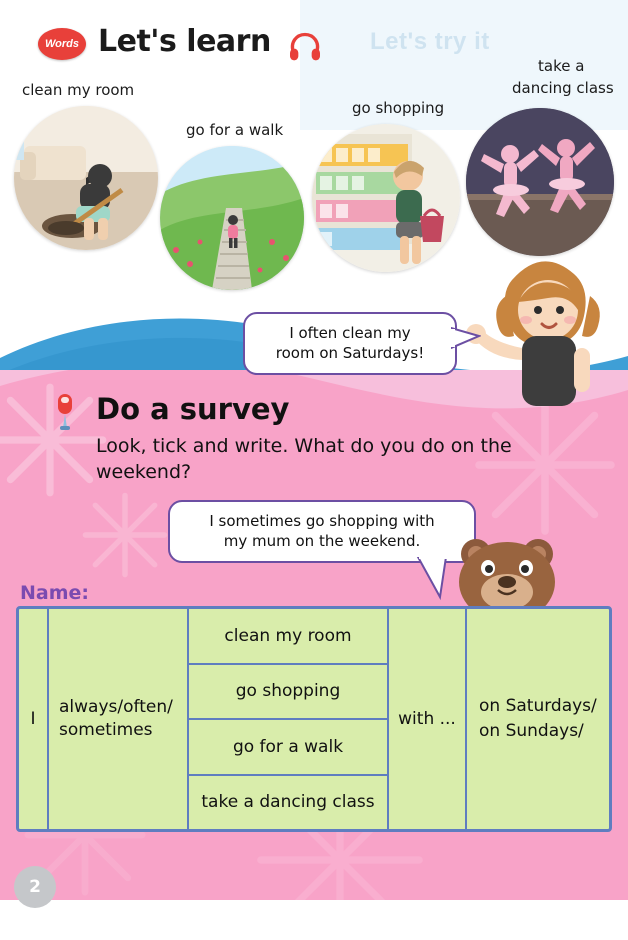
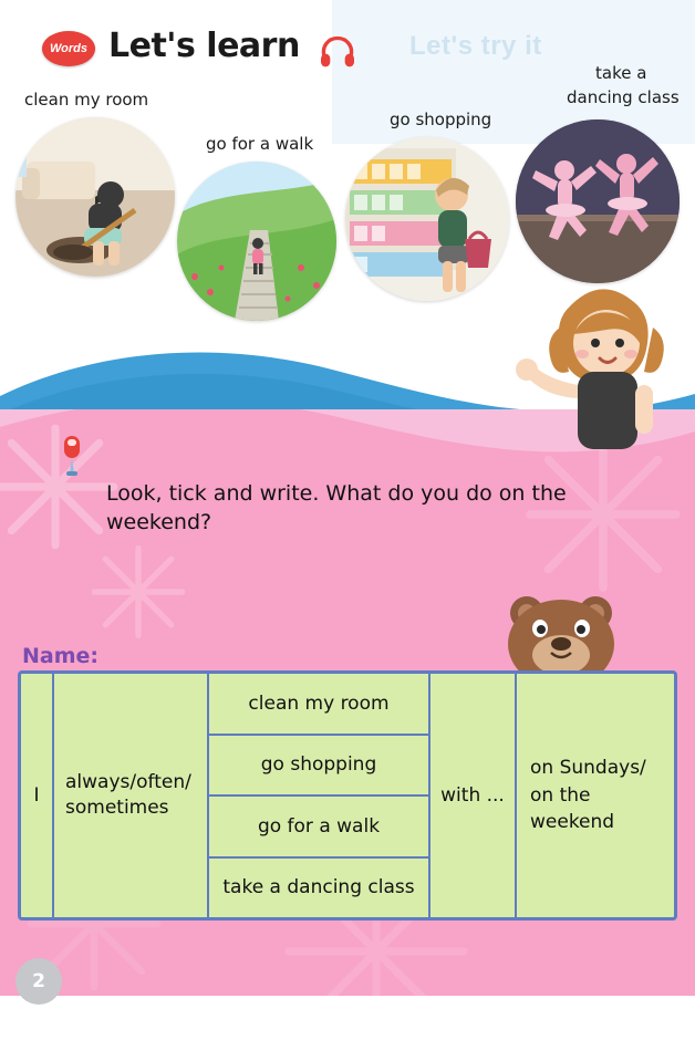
  Let's try it
  Words
  Let's learn
  clean my room
  go for a walk
  go shopping
  take a
  dancing class
- I often clean my
- room on Saturdays!
- Do a survey
  Look, tick and write. What do you do on the weekend?
- I sometimes go shopping with
- my mum on the weekend.
  Name:
  I
  always/often/
  sometimes
  clean my room
  go shopping
  go for a walk
  take a dancing class
  with ...
- on Saturdays/
  on Sundays/
+ on the weekend
  2
